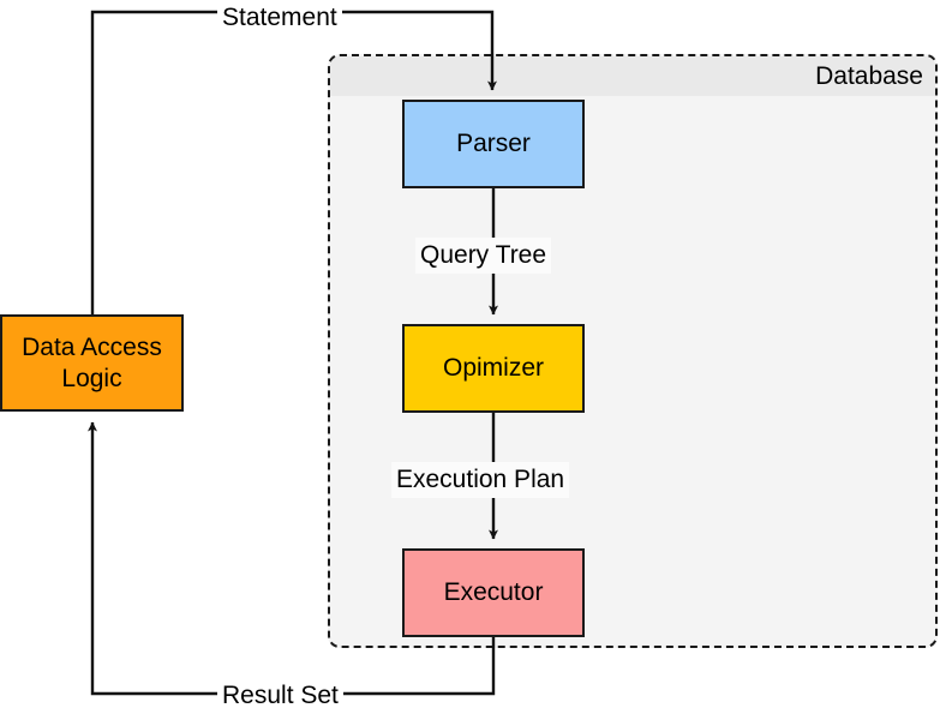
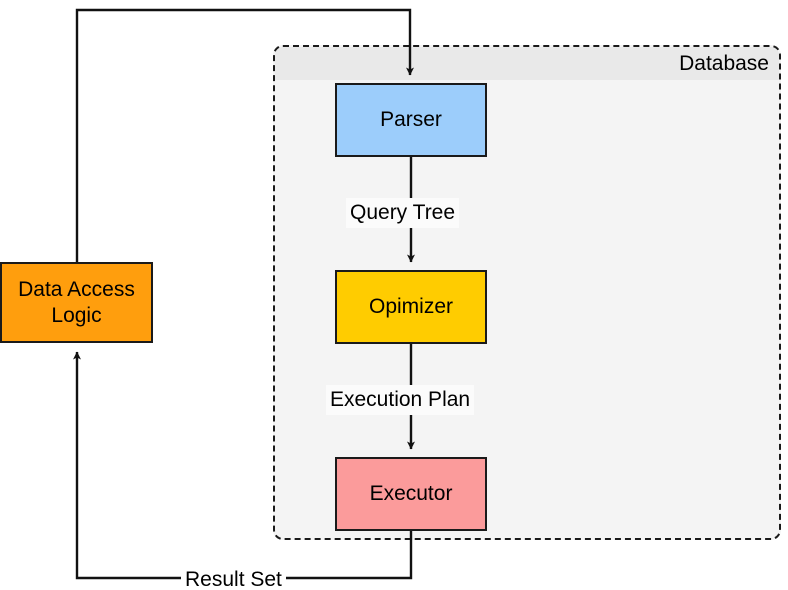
  Database
  Parser
  Opimizer
  Executor
  Data Access
  Logic
- Statement
  Query Tree
  Execution Plan
  Result Set
